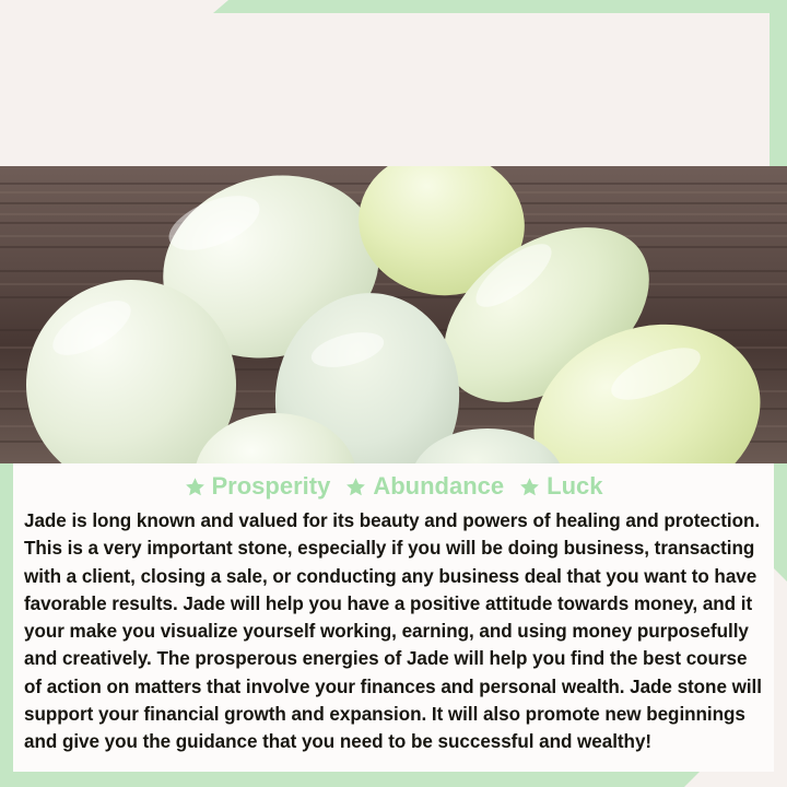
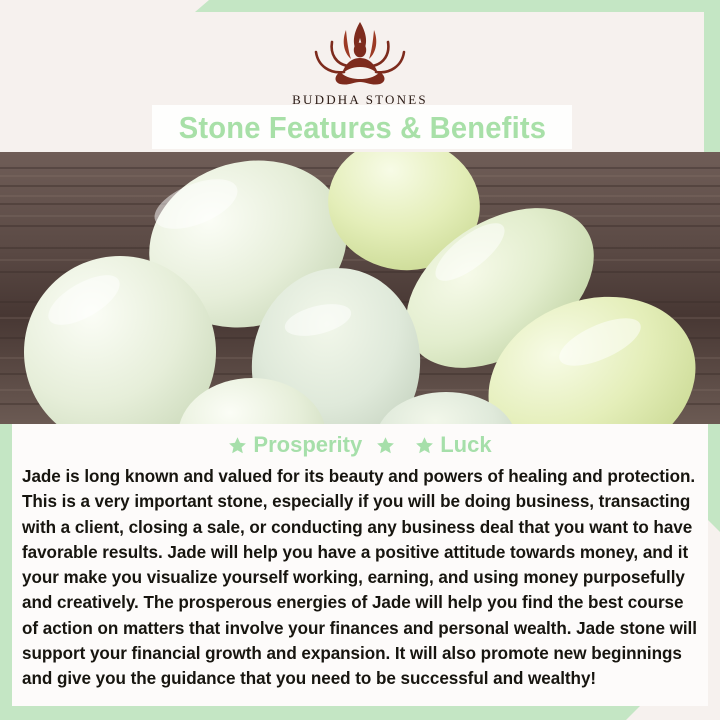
+ BUDDHA STONES
+ Stone Features & Benefits
  Prosperity
- Abundance
  Luck
  Jade is long known and valued for its beauty and powers of healing and protection. This is a very important stone, especially if you will be doing business, transacting with a client, closing a sale, or conducting any business deal that you want to have favorable results. Jade will help you have a positive attitude towards money, and it your make you visualize yourself working, earning, and using money purposefully and creatively. The prosperous energies of Jade will help you find the best course of action on matters that involve your finances and personal wealth. Jade stone will support your financial growth and expansion. It will also promote new beginnings and give you the guidance that you need to be successful and wealthy!
